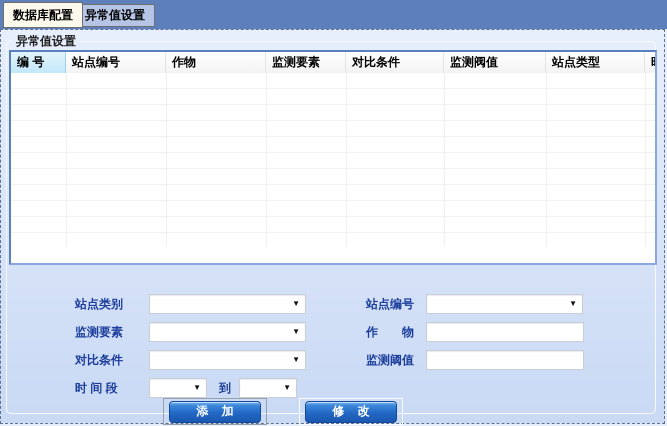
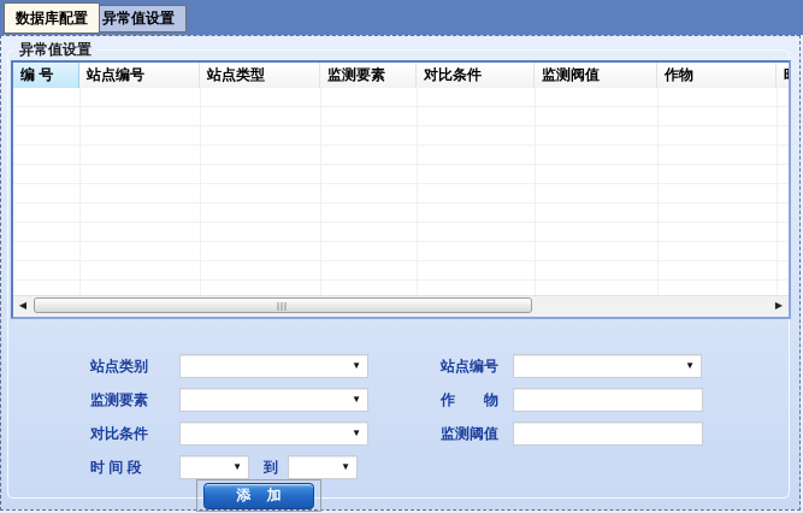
  数据库配置
  异常值设置
  异常值设置
  编 号
  站点编号
- 作物
+ 站点类型
  监测要素
  对比条件
  监测阀值
- 站点类型
+ 作物
+ ◀
+ ▶
  站点类别
  ▼
  监测要素
  ▼
  对比条件
  ▼
  时 间 段
  ▼
  到
  ▼
  站点编号
  ▼
  作 物
  监测阈值
  添 加
- 修 改
